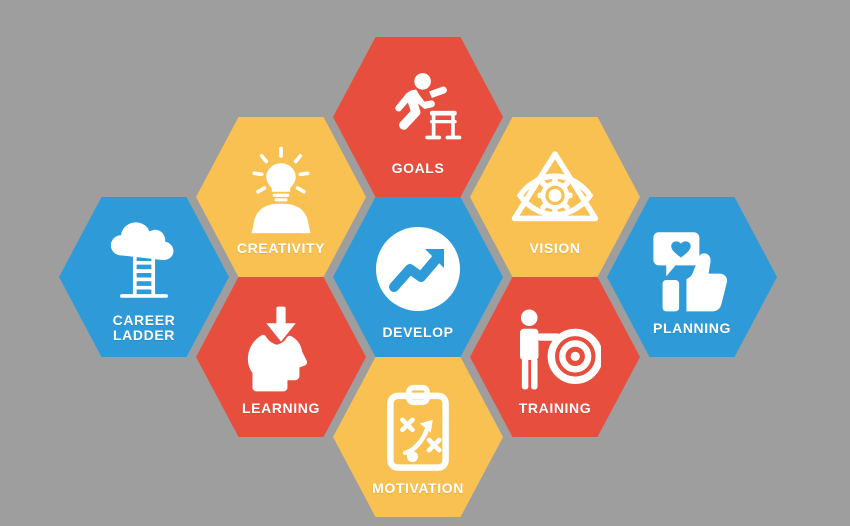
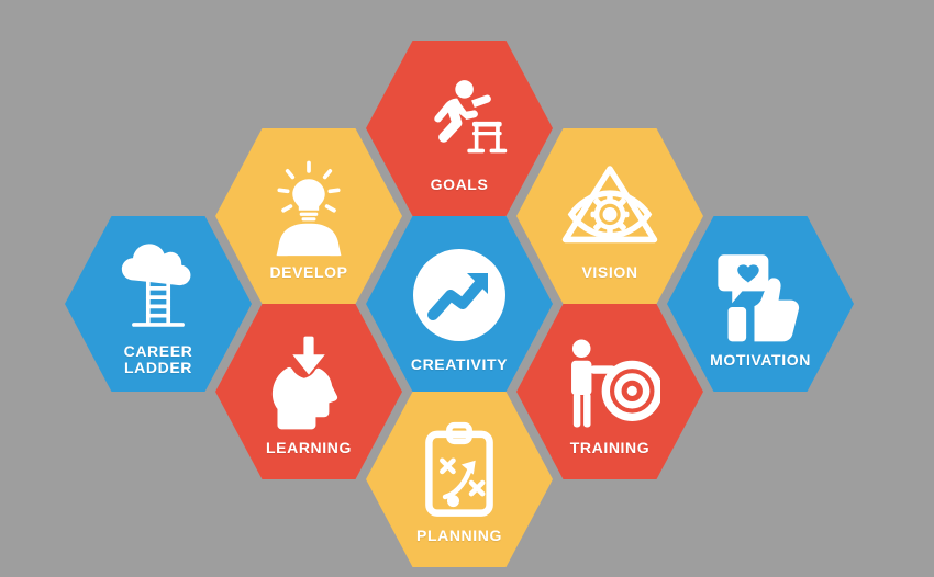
  GOALS
- CREATIVITY
+ DEVELOP
  VISION
  CAREER
  LADDER
- DEVELOP
+ CREATIVITY
- PLANNING
+ MOTIVATION
  LEARNING
  TRAINING
- MOTIVATION
+ PLANNING
